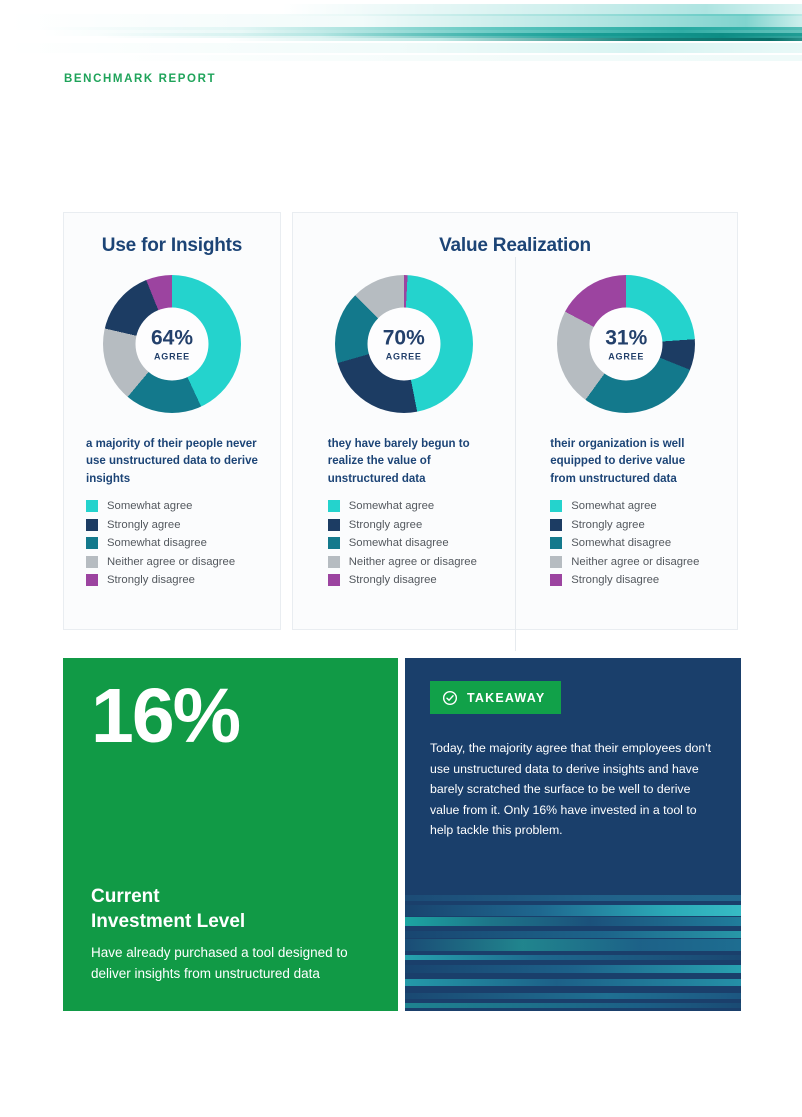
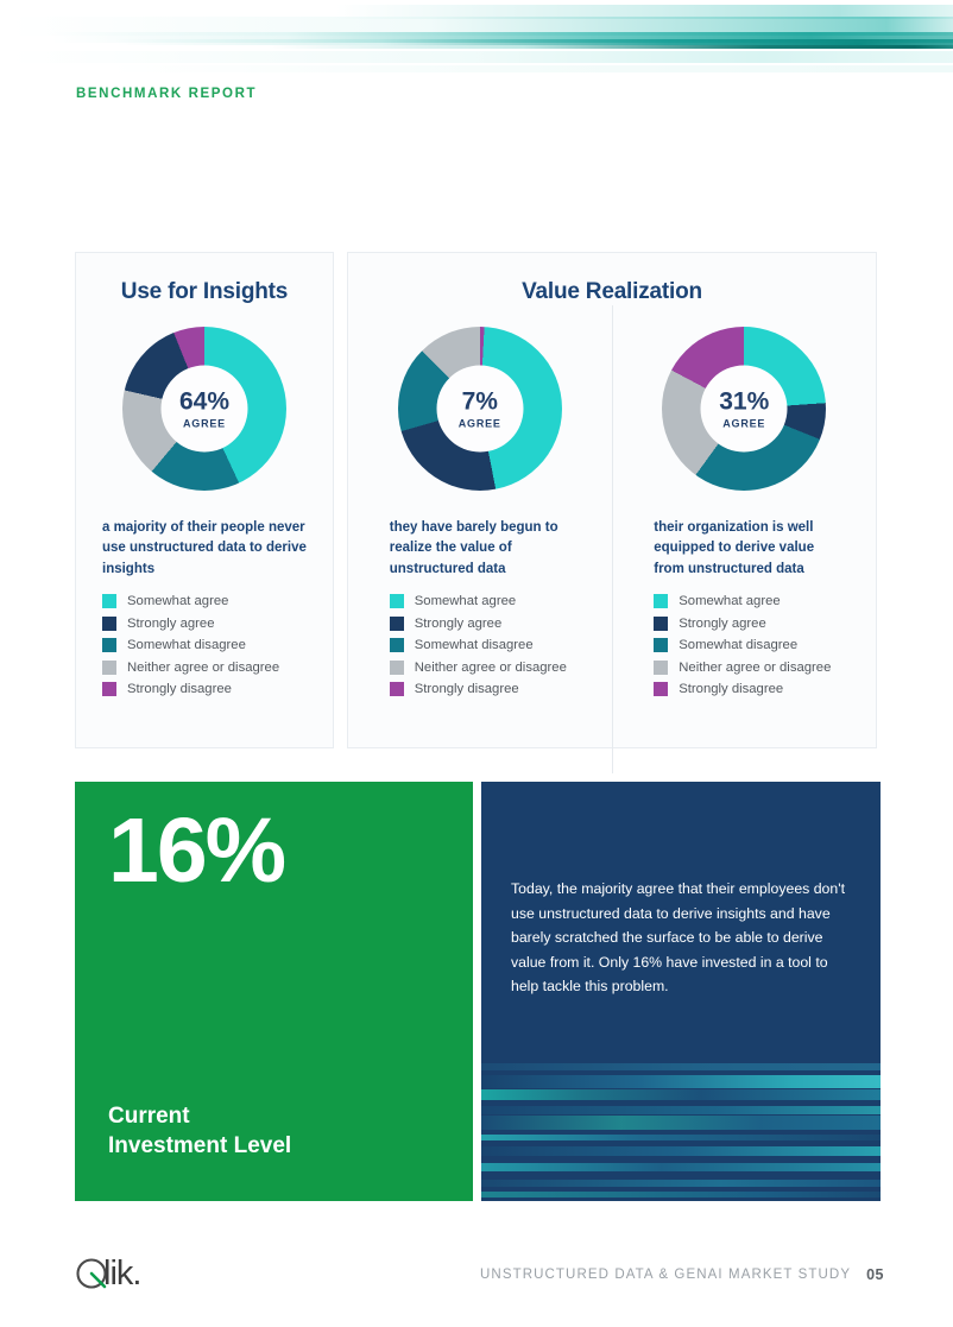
  BENCHMARK REPORT
  Use for Insights
  64%
  AGREE
  a majority of their people never use unstructured data to derive insights
  Somewhat agree
  Strongly agree
  Somewhat disagree
  Neither agree or disagree
  Strongly disagree
  Value Realization
- 70%
+ 7%
  AGREE
  they have barely begun to realize the value of unstructured data
  Somewhat agree
  Strongly agree
  Somewhat disagree
  Neither agree or disagree
  Strongly disagree
  31%
  AGREE
  their organization is well equipped to derive value from unstructured data
  Somewhat agree
  Strongly agree
  Somewhat disagree
  Neither agree or disagree
  Strongly disagree
  16%
  Current
  Investment Level
- Have already purchased a tool designed to deliver insights from unstructured data
- TAKEAWAY
- Today, the majority agree that their employees don't use unstructured data to derive insights and have barely scratched the surface to be well to derive value from it. Only 16% have invested in a tool to help tackle this problem.
+ Today, the majority agree that their employees don't use unstructured data to derive insights and have barely scratched the surface to be able to derive value from it. Only 16% have invested in a tool to help tackle this problem.
+ lik.
+ UNSTRUCTURED DATA & GENAI MARKET STUDY
+ 05
